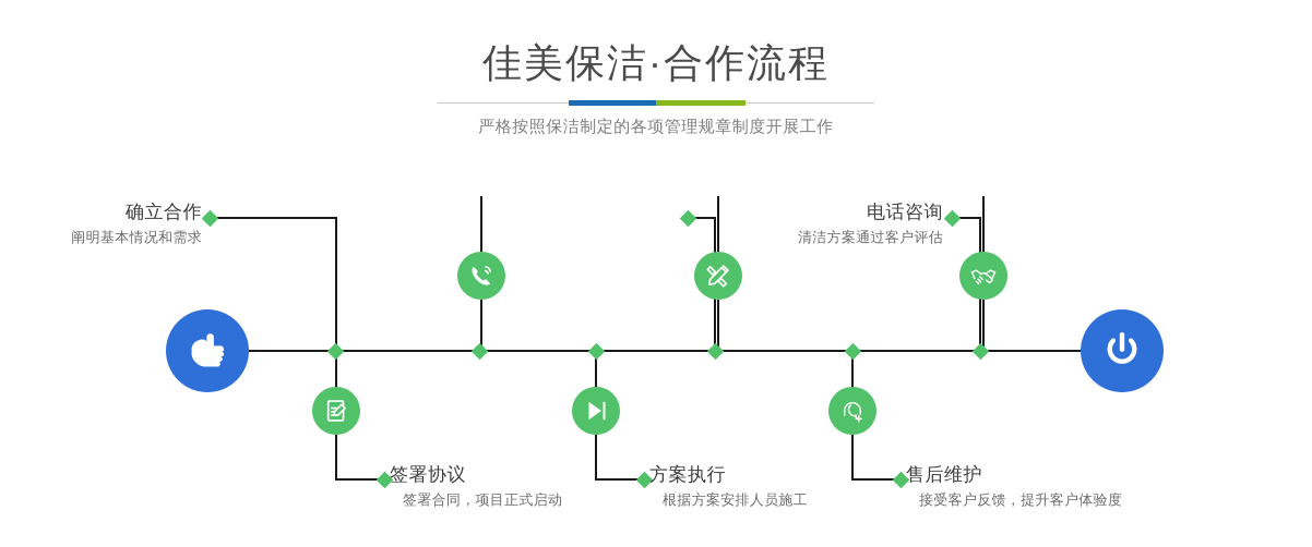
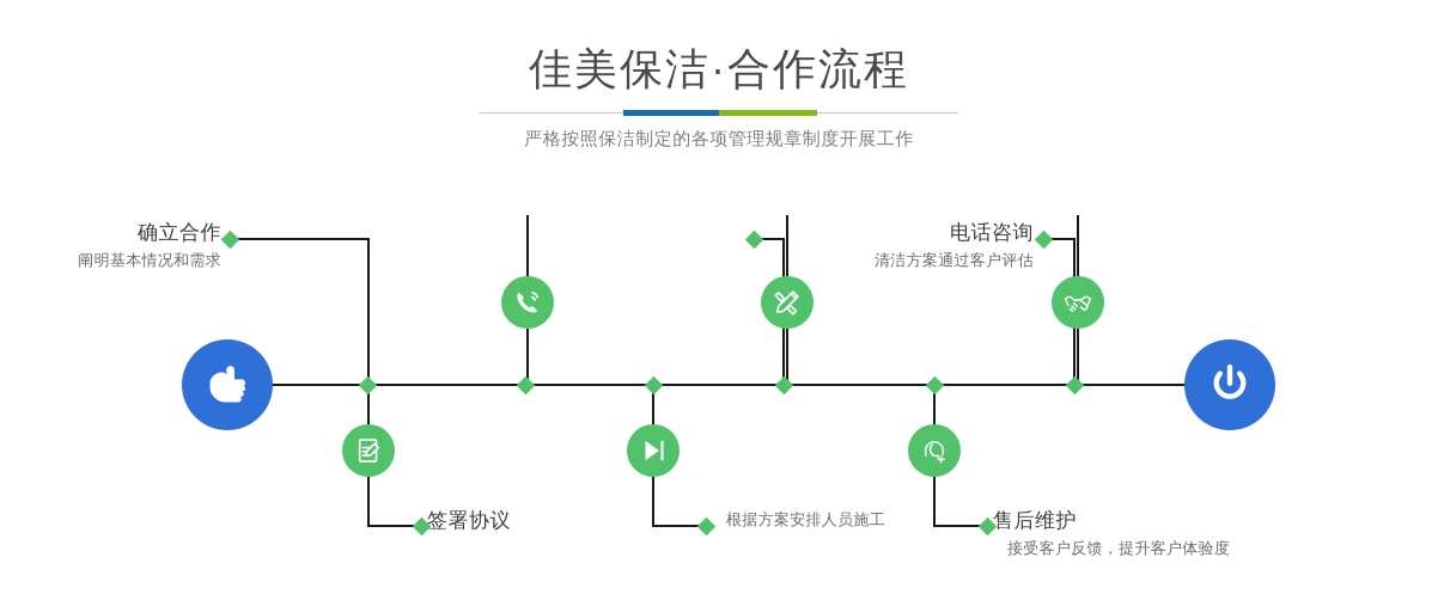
  佳美保洁·合作流程
  严格按照保洁制定的各项管理规章制度开展工作
  确立合作
  阐明基本情况和需求
  签署协议
- 签署合同，项目正式启动
- 方案执行
  根据方案安排人员施工
  电话咨询
  清洁方案通过客户评估
  售后维护
  接受客户反馈，提升客户体验度
